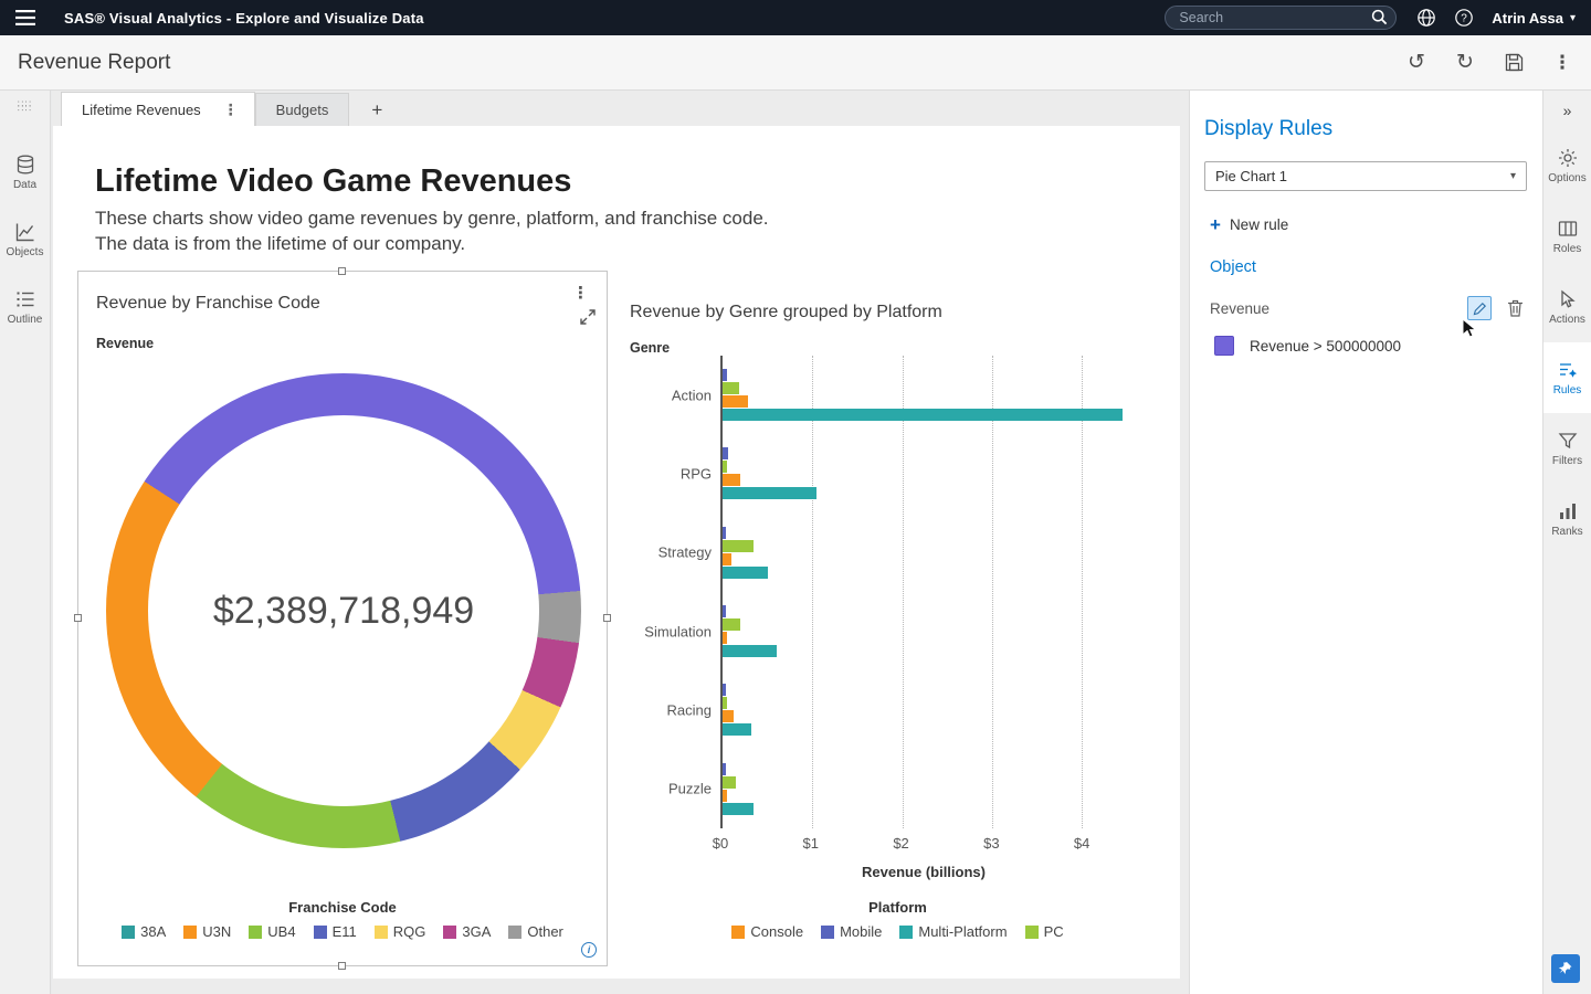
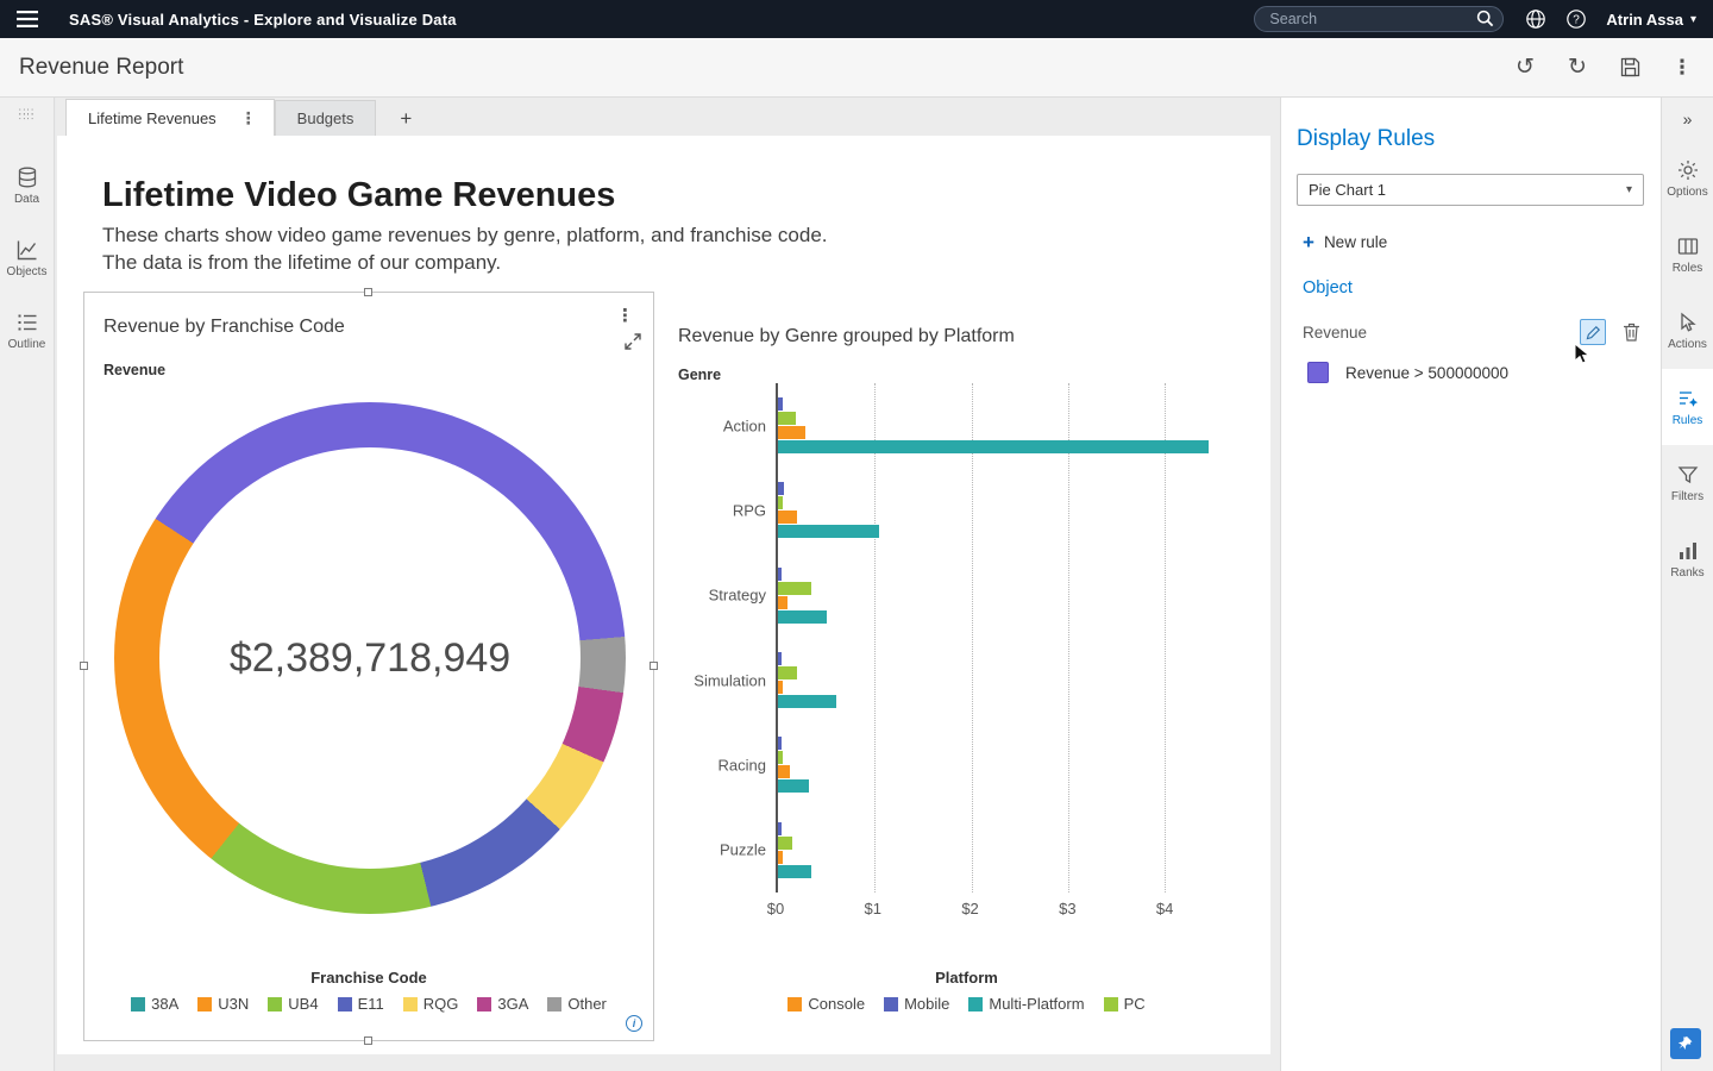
  SAS® Visual Analytics - Explore and Visualize Data
  Search
  ?
  Atrin Assa
  ▾
  Revenue Report
  ↺
  ↻
  ⋮
  ∷∷
  ∷∷
  Data
  Objects
  Outline
  Lifetime Revenues
  ⋮
  Budgets
  +
  Lifetime Video Game Revenues
  These charts show video game revenues by genre, platform, and franchise code.
  The data is from the lifetime of our company.
  Revenue by Franchise Code
  ⋮
  Revenue
  $2,389,718,949
  Franchise Code
  38A
  U3N
  UB4
  E11
  RQG
  3GA
  Other
  i
  Revenue by Genre grouped by Platform
  Genre
  Action
  RPG
  Strategy
  Simulation
  Racing
  Puzzle
  $0
  $1
  $2
  $3
  $4
- Revenue (billions)
  Platform
  Console
  Mobile
  Multi-Platform
  PC
  Display Rules
  Pie Chart 1
  ▾
  +
  New rule
  Object
  Revenue
  Revenue > 500000000
  »
  Options
  Roles
  Actions
  Rules
  Filters
  Ranks
